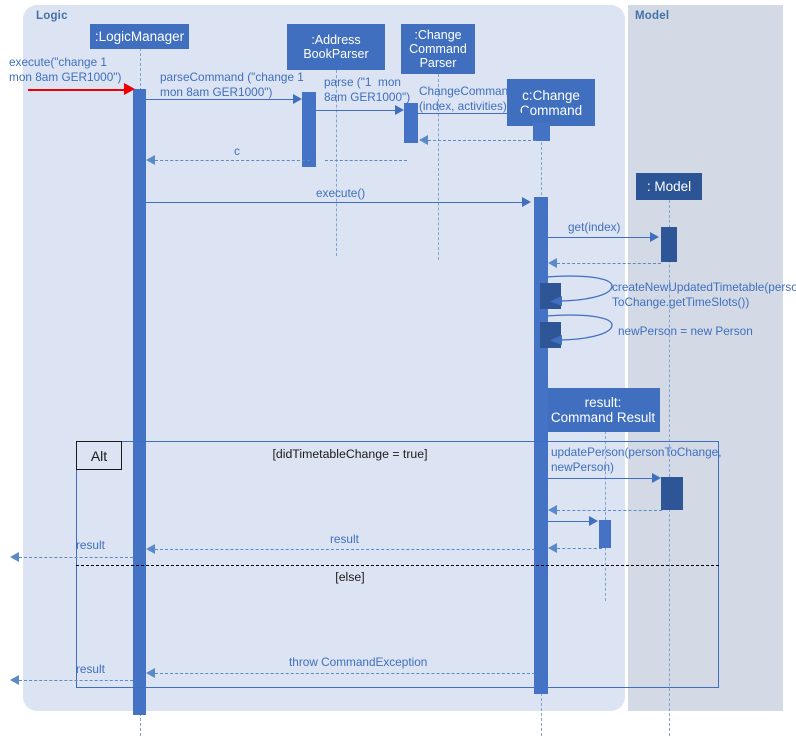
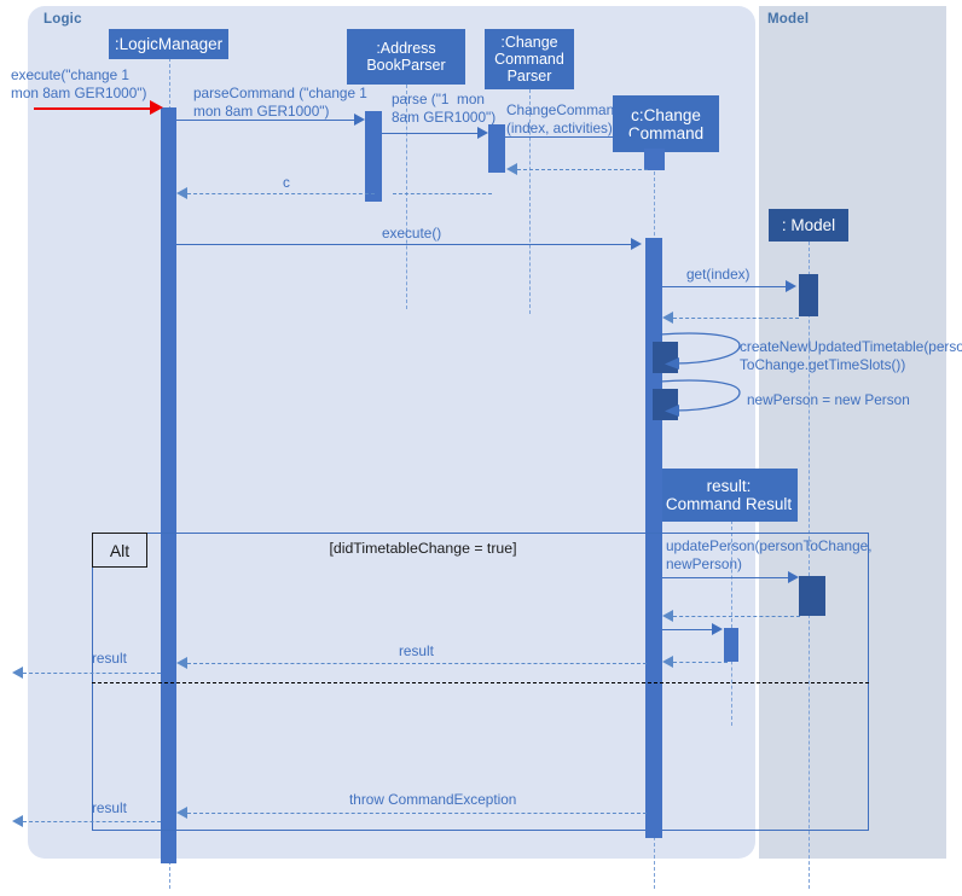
  Logic
  Model
  :LogicManager
  :Address
  BookParser
  :Change
  Command
  Parser
  c:Change
  Command
  : Model
  result:
  Command Result
  execute("change 1
  mon 8am GER1000")
  parseCommand ("change 1
  mon 8am GER1000")
  parse ("1 mon
  8am GER1000")
  ChangeCommand
  (index, activities)
  c
  execute()
  get(index)
  createNewUpdatedTimetable(perso
  ToChange.getTimeSlots())
  newPerson = new Person
  Alt
  [didTimetableChange = true]
- [else]
  updatePerson(personToChange,
  newPerson)
  result
  result
  throw CommandException
  result
